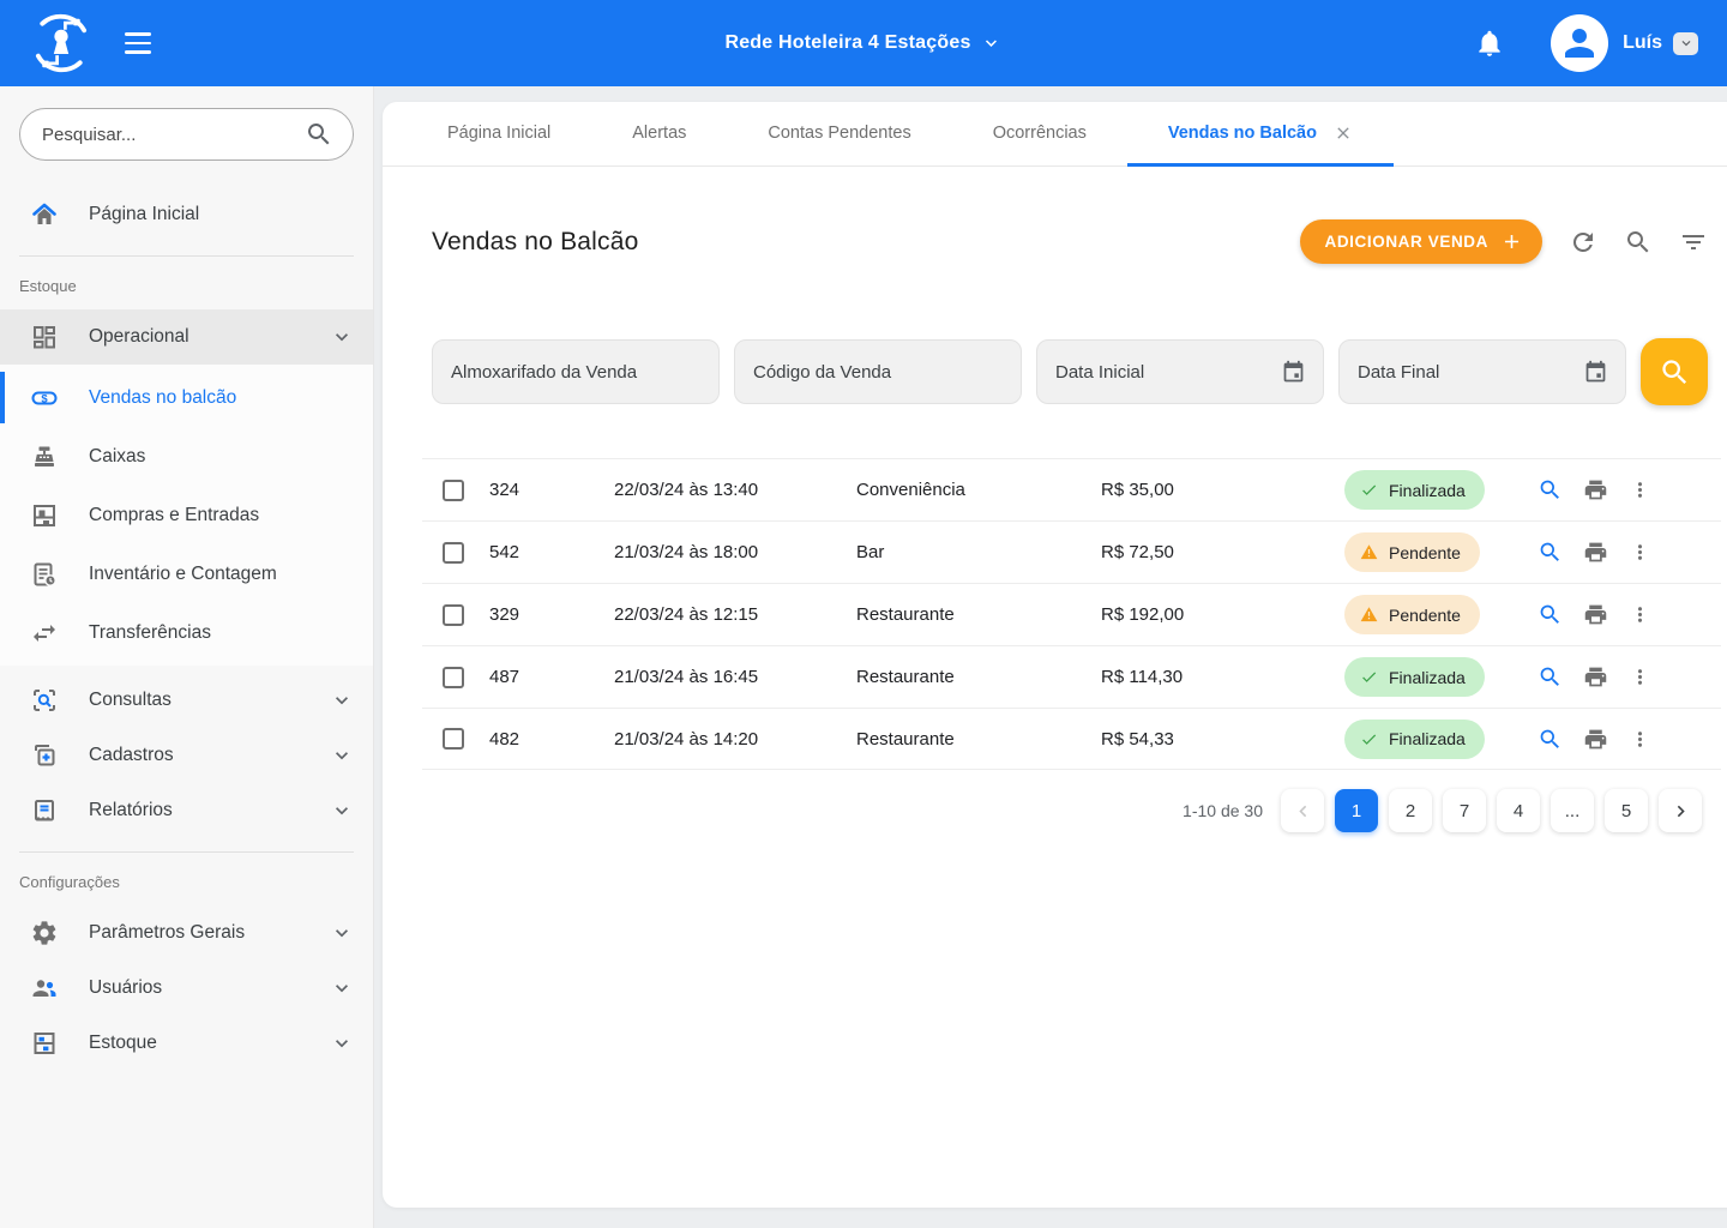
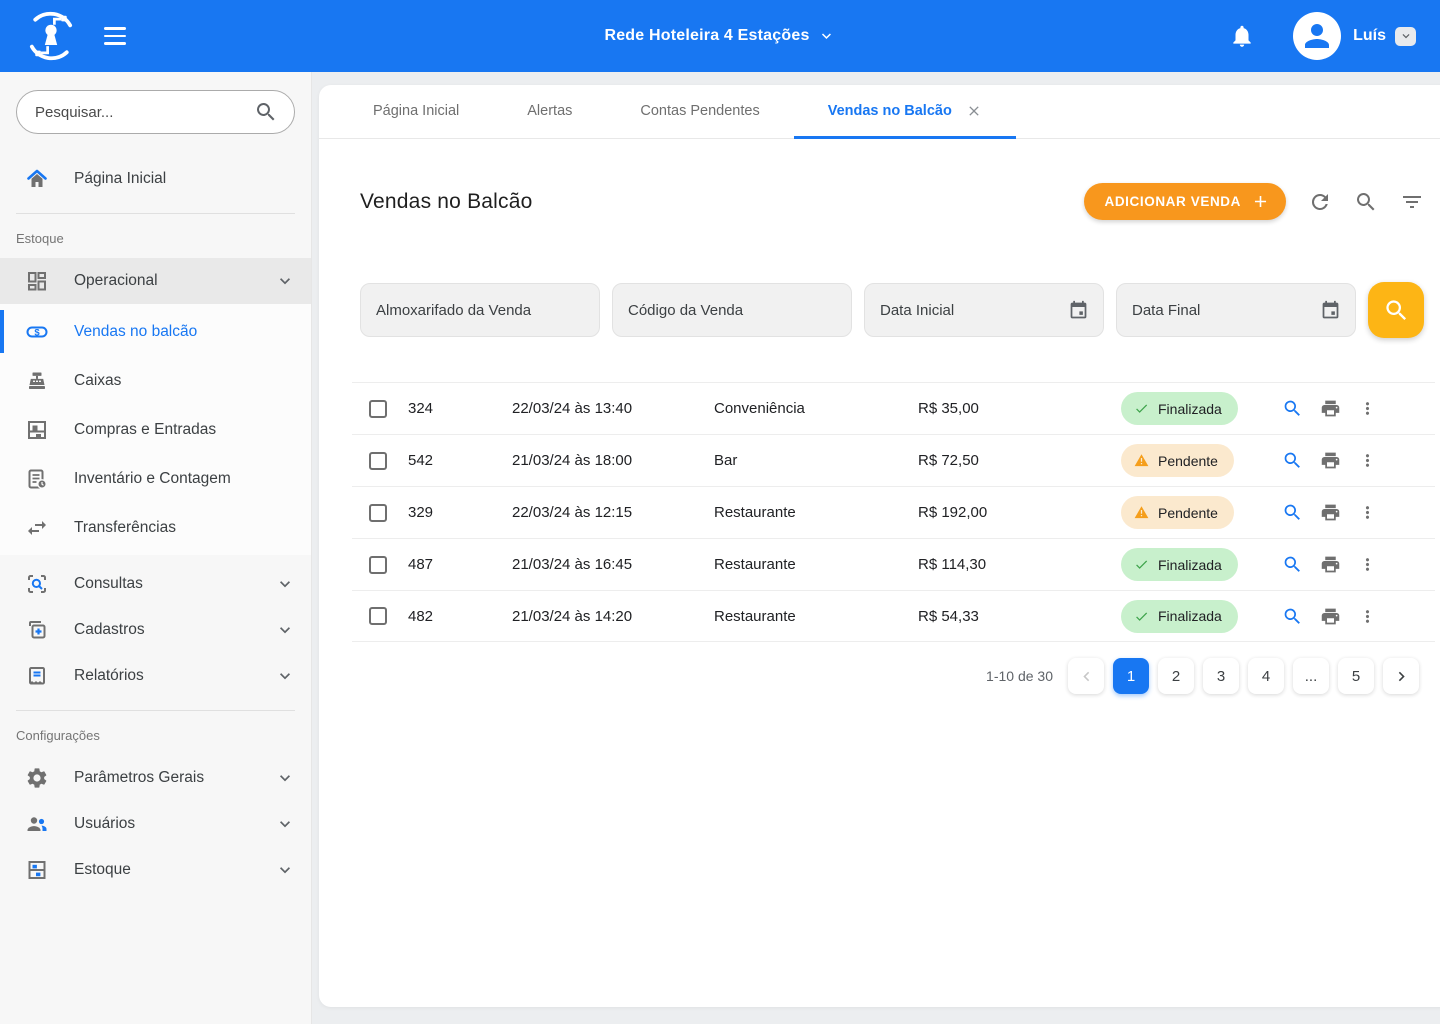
  Rede Hoteleira 4 Estações
  Luís
  Pesquisar...
  Página Inicial
  Estoque
  Operacional
  $
  Vendas no balcão
  Caixas
  Compras e Entradas
  Inventário e Contagem
  Transferências
  Consultas
  Cadastros
  Relatórios
  Configurações
  Parâmetros Gerais
  Usuários
  Estoque
  Página Inicial
  Alertas
  Contas Pendentes
- Ocorrências
  Vendas no Balcão
  Vendas no Balcão
  ADICIONAR VENDA
  Almoxarifado da Venda
  Código da Venda
  Data Inicial
  Data Final
  324
  22/03/24 às 13:40
  Conveniência
  R$ 35,00
  Finalizada
  542
  21/03/24 às 18:00
  Bar
  R$ 72,50
  Pendente
  329
  22/03/24 às 12:15
  Restaurante
  R$ 192,00
  Pendente
  487
  21/03/24 às 16:45
  Restaurante
  R$ 114,30
  Finalizada
  482
  21/03/24 às 14:20
  Restaurante
  R$ 54,33
  Finalizada
  1-10 de 30
  1
  2
- 7
+ 3
  4
  ...
  5
